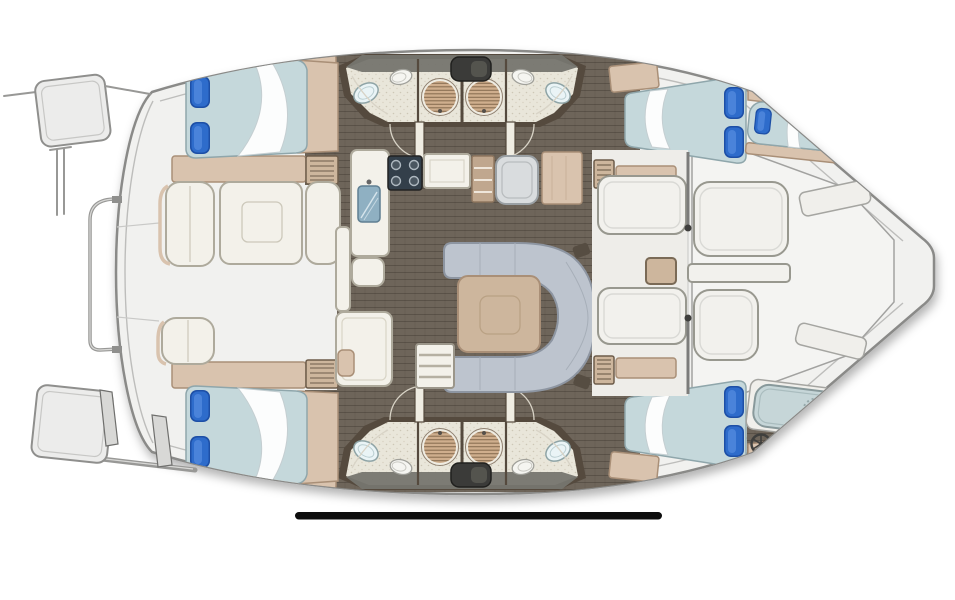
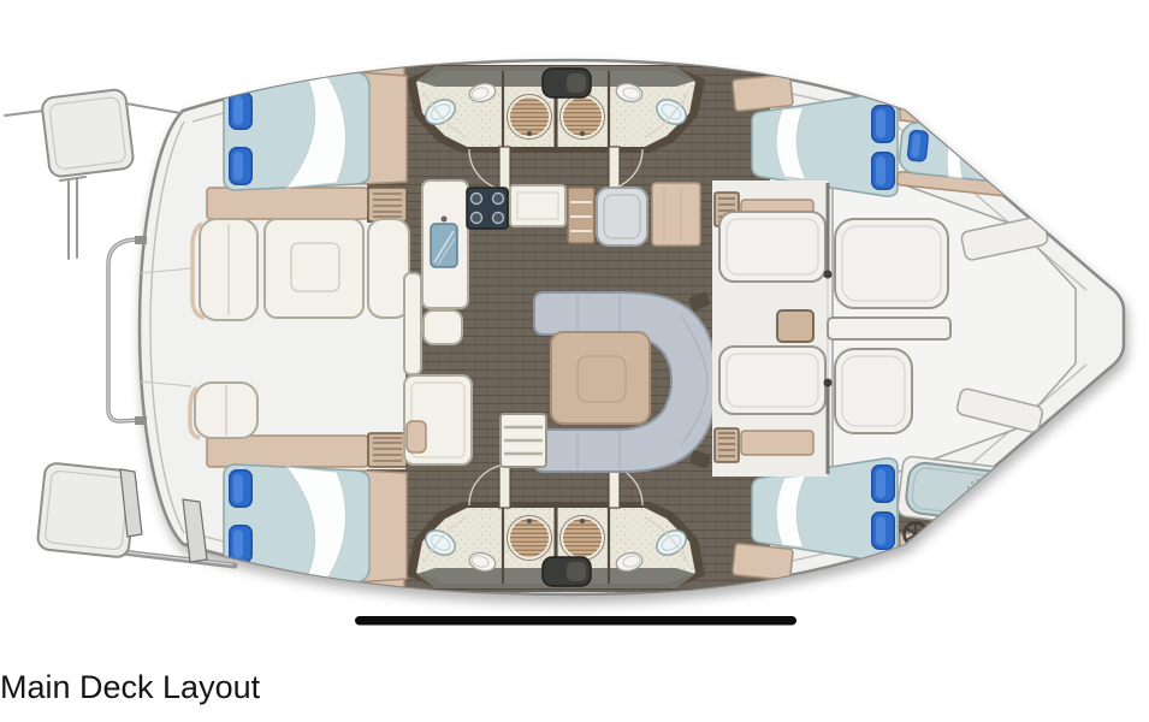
+ Main Deck Layout
